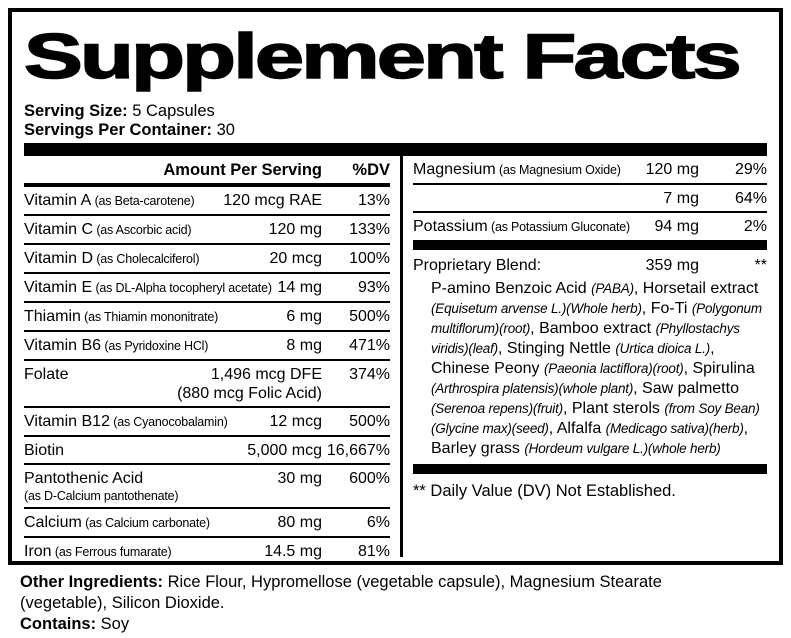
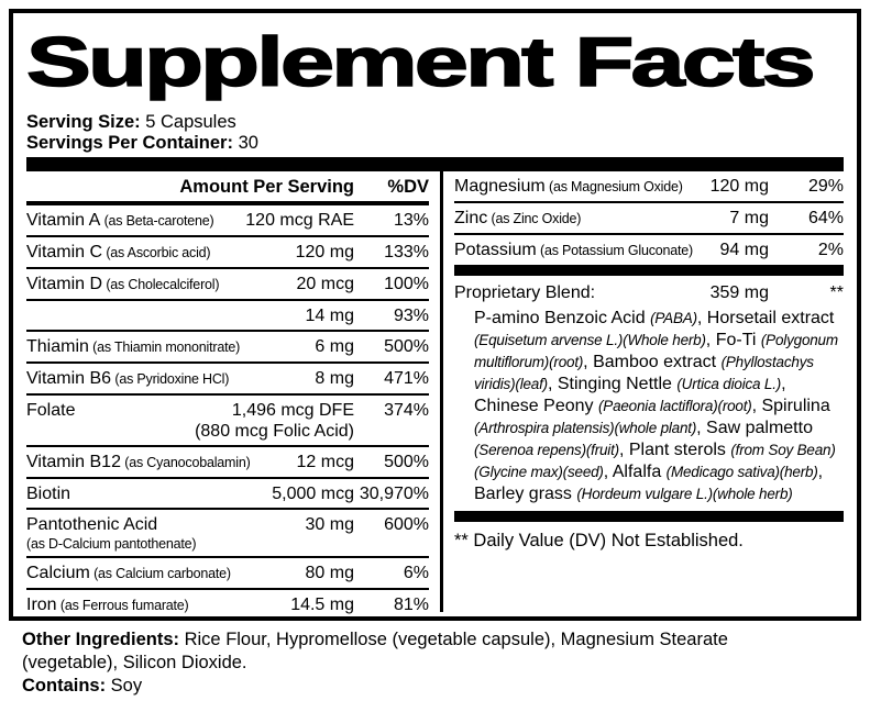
  Supplement Facts
  Serving Size: 5 Capsules
  Servings Per Container: 30
  Amount Per Serving
  %DV
  Vitamin A (as Beta-carotene)
  120 mcg RAE
  13%
  Vitamin C (as Ascorbic acid)
  120 mg
  133%
  Vitamin D (as Cholecalciferol)
  20 mcg
  100%
- Vitamin E (as DL-Alpha tocopheryl acetate)
  14 mg
  93%
  Thiamin (as Thiamin mononitrate)
  6 mg
  500%
  Vitamin B6 (as Pyridoxine HCl)
  8 mg
  471%
  Folate
  1,496 mcg DFE
  (880 mcg Folic Acid)
  374%
  Vitamin B12 (as Cyanocobalamin)
  12 mcg
  500%
  Biotin
  5,000 mcg
- 16,667%
+ 30,970%
  Pantothenic Acid
  (as D-Calcium pantothenate)
  30 mg
  600%
  Calcium (as Calcium carbonate)
  80 mg
  6%
  Iron (as Ferrous fumarate)
  14.5 mg
  81%
  Magnesium (as Magnesium Oxide)
  120 mg
  29%
+ Zinc (as Zinc Oxide)
  7 mg
  64%
  Potassium (as Potassium Gluconate)
  94 mg
  2%
  Proprietary Blend:
  359 mg
  **
  P-amino Benzoic Acid (PABA), Horsetail extract (Equisetum arvense L.)(Whole herb), Fo-Ti (Polygonum multiflorum)(root), Bamboo extract (Phyllostachys viridis)(leaf), Stinging Nettle (Urtica dioica L.), Chinese Peony (Paeonia lactiflora)(root), Spirulina (Arthrospira platensis)(whole plant), Saw palmetto (Serenoa repens)(fruit), Plant sterols (from Soy Bean)(Glycine max)(seed), Alfalfa (Medicago sativa)(herb), Barley grass (Hordeum vulgare L.)(whole herb)
  ** Daily Value (DV) Not Established.
  Other Ingredients: Rice Flour, Hypromellose (vegetable capsule), Magnesium Stearate (vegetable), Silicon Dioxide.
  Contains: Soy
